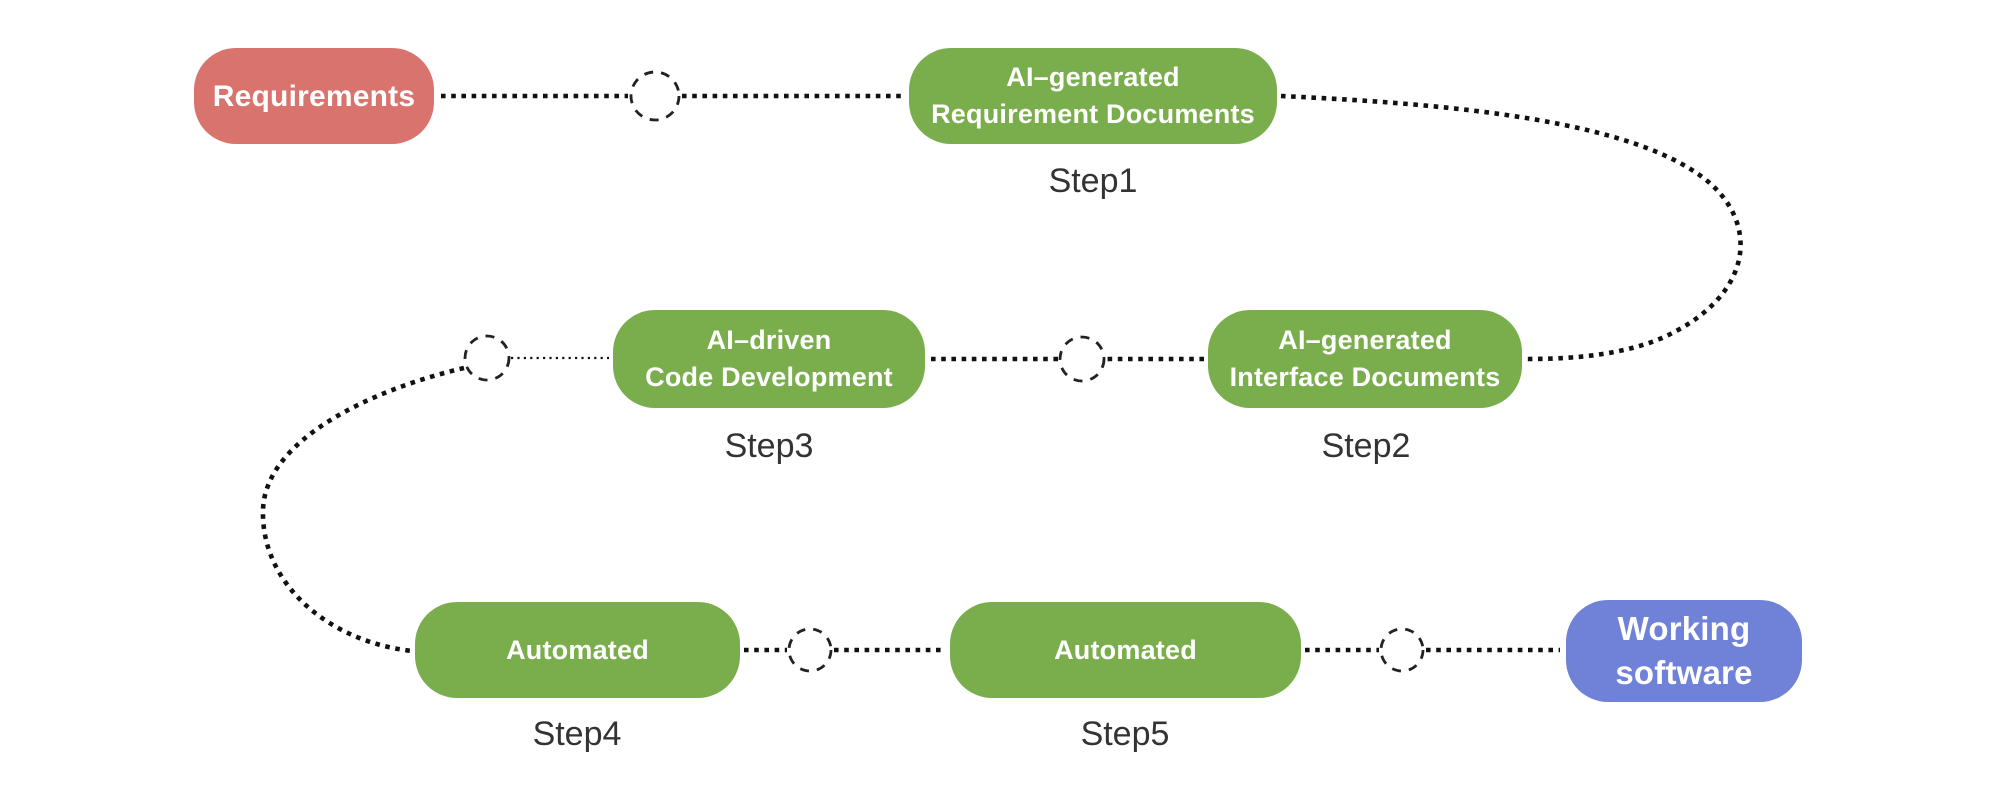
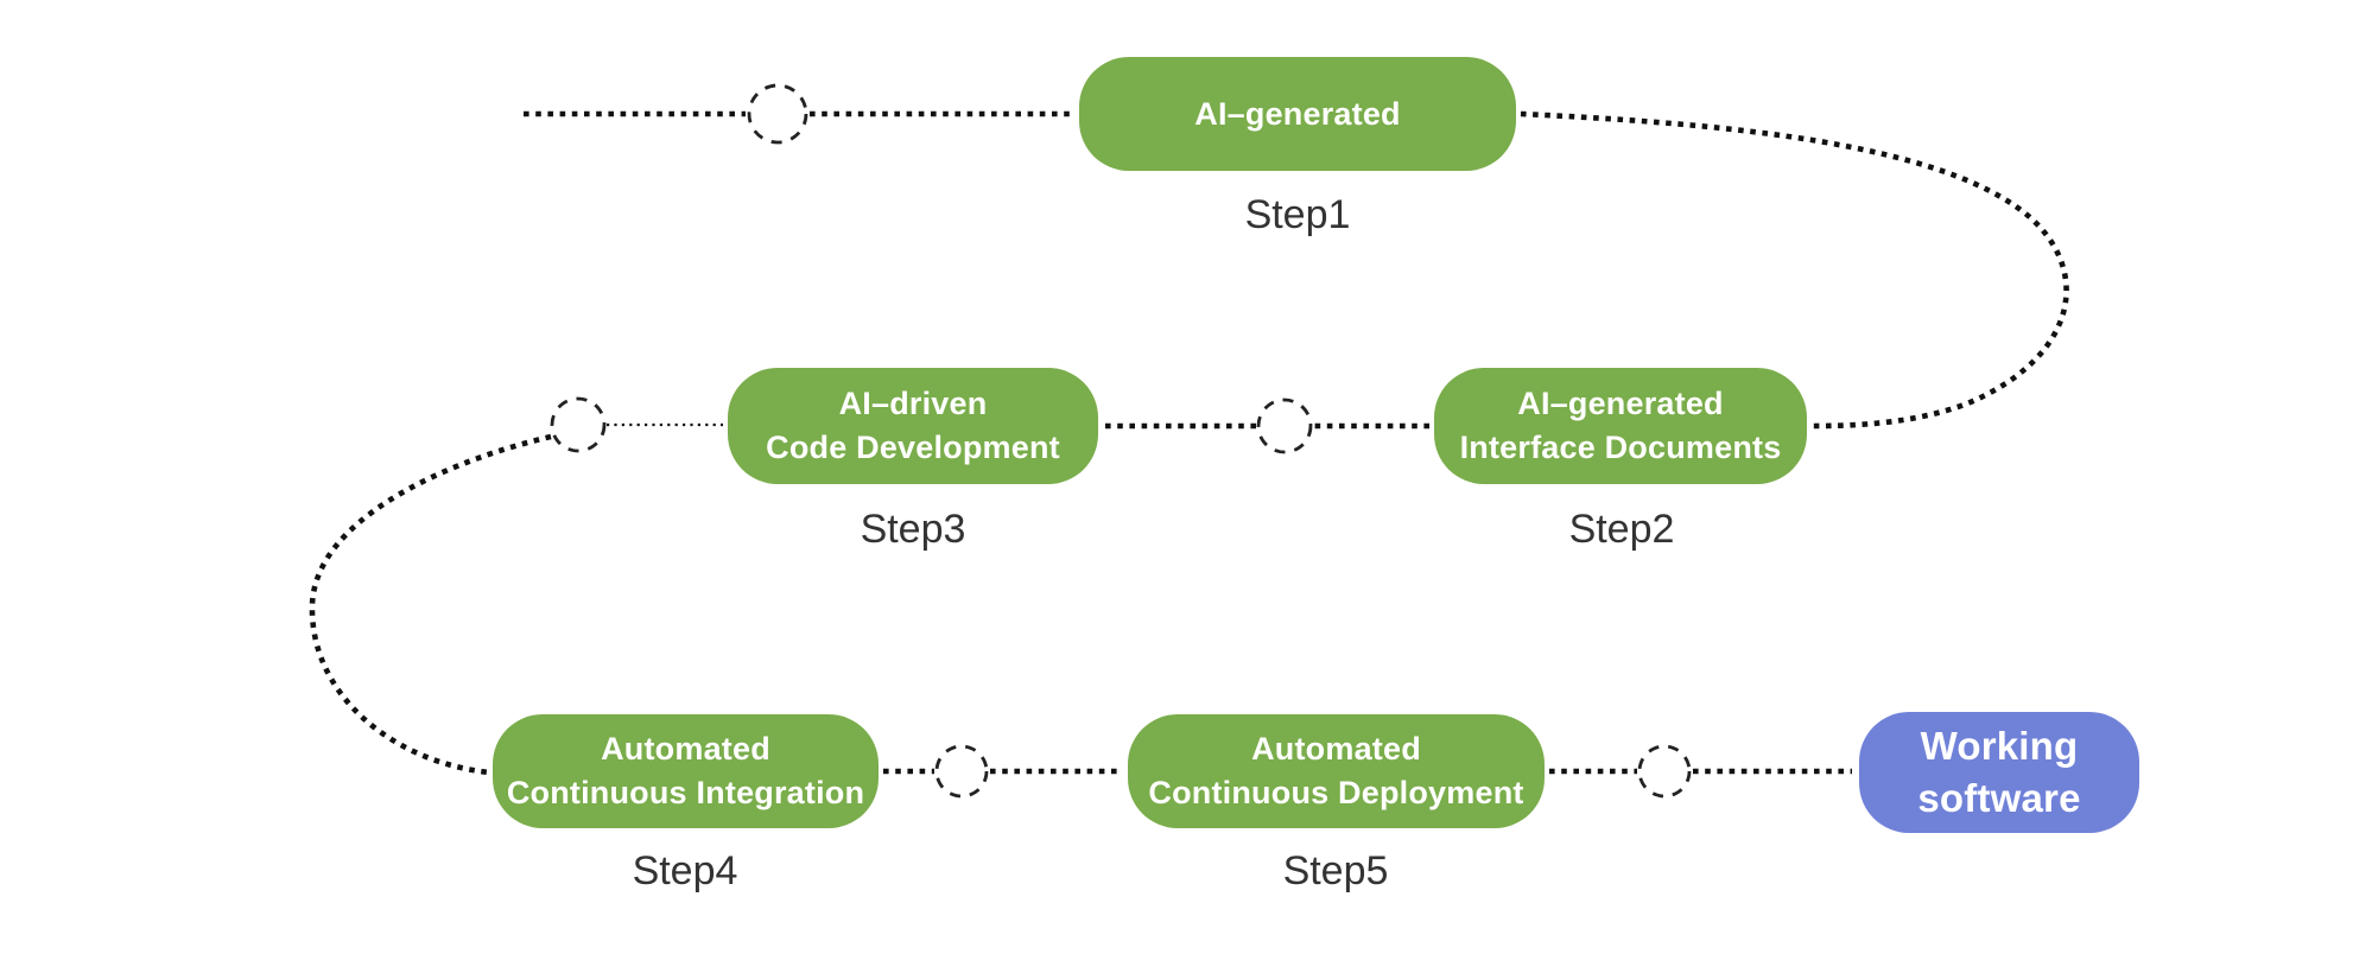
- Requirements
  AI–generated
- Requirement Documents
  Step1
  AI–driven
  Code Development
  Step3
  AI–generated
  Interface Documents
  Step2
  Automated
+ Continuous Integration
  Step4
  Automated
+ Continuous Deployment
  Step5
  Working
  software
